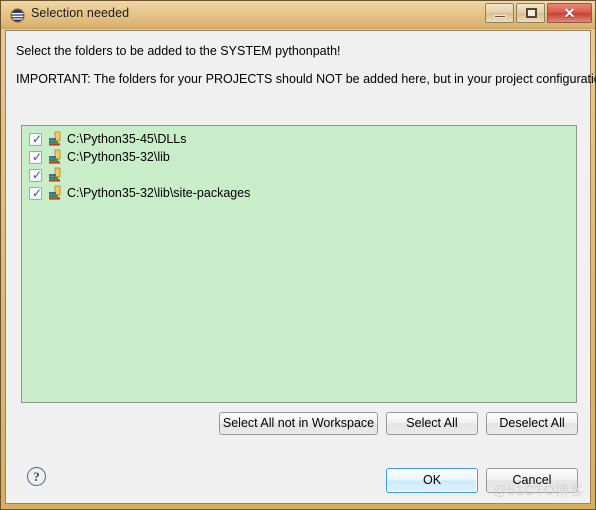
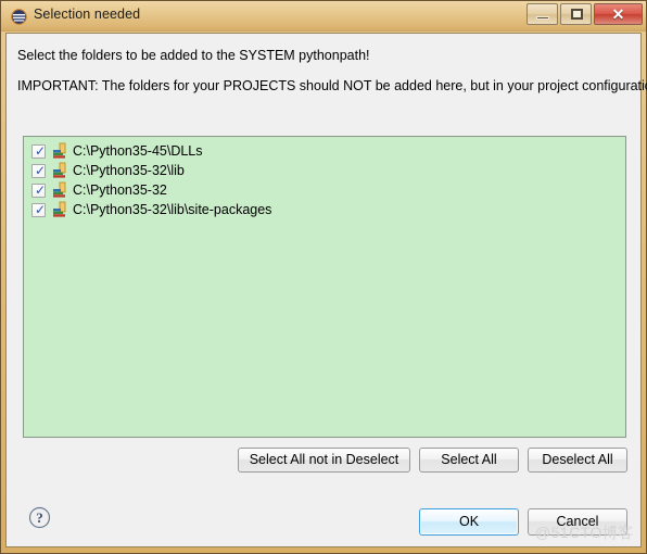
  Selection needed
  ✕
  Select the folders to be added to the SYSTEM pythonpath!
  IMPORTANT: The folders for your PROJECTS should NOT be added here, but in your project configurati
  ✓
  C:\Python35-45\DLLs
  ✓
  C:\Python35-32\lib
  ✓
+ C:\Python35-32
  ✓
  C:\Python35-32\lib\site-packages
- Select All not in Workspace
+ Select All not in Deselect
  Select All
  Deselect All
  ?
  OK
  Cancel
  @51CTO博客
